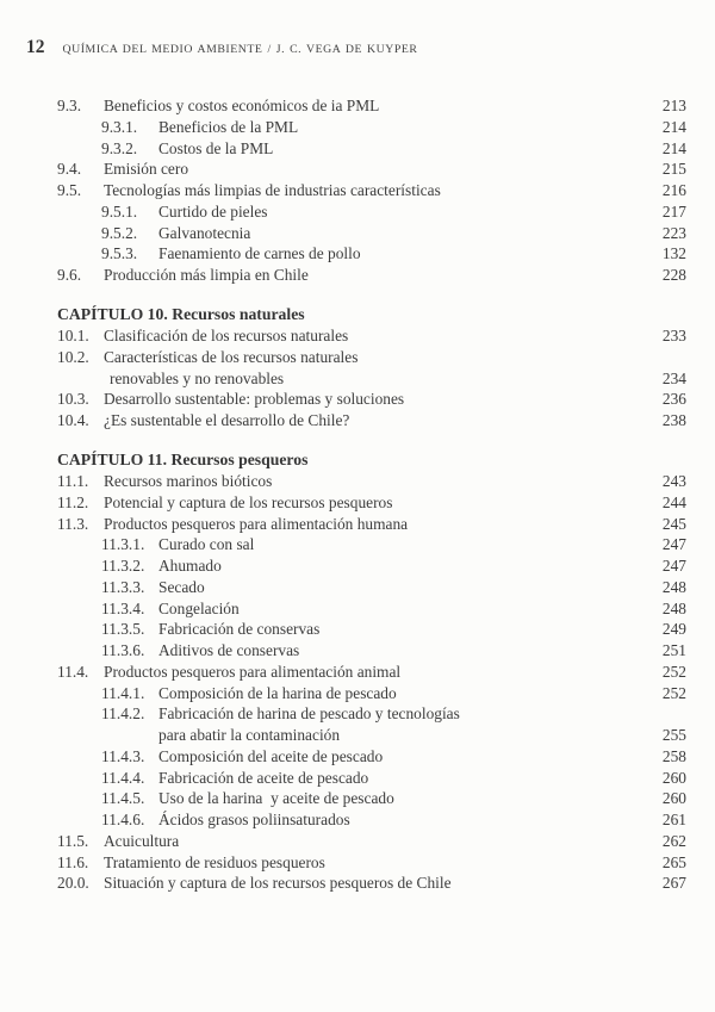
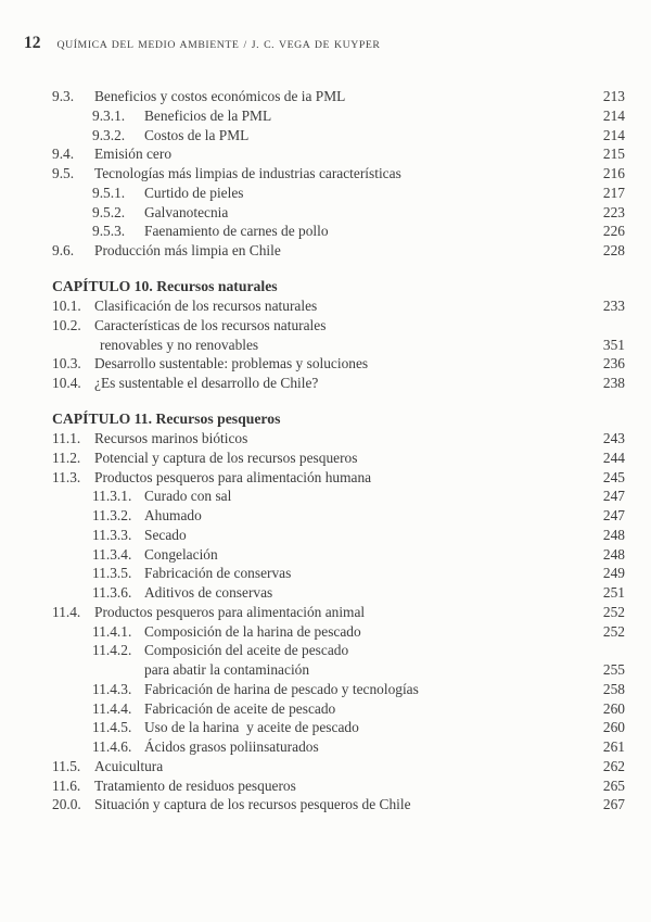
  12
  QUÍMICA DEL MEDIO AMBIENTE / J. C. VEGA DE KUYPER
  9.3.
  Beneficios y costos económicos de ia PML
  213
  9.3.1.
  Beneficios de la PML
  214
  9.3.2.
  Costos de la PML
  214
  9.4.
  Emisión cero
  215
  9.5.
  Tecnologías más limpias de industrias características
  216
  9.5.1.
  Curtido de pieles
  217
  9.5.2.
  Galvanotecnia
  223
  9.5.3.
  Faenamiento de carnes de pollo
- 132
+ 226
  9.6.
  Producción más limpia en Chile
  228
  CAPÍTULO 10. Recursos naturales
  10.1.
  Clasificación de los recursos naturales
  233
  10.2.
  Características de los recursos naturales
  renovables y no renovables
- 234
+ 351
  10.3.
  Desarrollo sustentable: problemas y soluciones
  236
  10.4.
  ¿Es sustentable el desarrollo de Chile?
  238
  CAPÍTULO 11. Recursos pesqueros
  11.1.
  Recursos marinos bióticos
  243
  11.2.
  Potencial y captura de los recursos pesqueros
  244
  11.3.
  Productos pesqueros para alimentación humana
  245
  11.3.1.
  Curado con sal
  247
  11.3.2.
  Ahumado
  247
  11.3.3.
  Secado
  248
  11.3.4.
  Congelación
  248
  11.3.5.
  Fabricación de conservas
  249
  11.3.6.
  Aditivos de conservas
  251
  11.4.
  Productos pesqueros para alimentación animal
  252
  11.4.1.
  Composición de la harina de pescado
  252
  11.4.2.
- Fabricación de harina de pescado y tecnologías
+ Composición del aceite de pescado
  para abatir la contaminación
  255
  11.4.3.
- Composición del aceite de pescado
+ Fabricación de harina de pescado y tecnologías
  258
  11.4.4.
  Fabricación de aceite de pescado
  260
  11.4.5.
  Uso de la harina y aceite de pescado
  260
  11.4.6.
  Ácidos grasos poliinsaturados
  261
  11.5.
  Acuicultura
  262
  11.6.
  Tratamiento de residuos pesqueros
  265
  20.0.
  Situación y captura de los recursos pesqueros de Chile
  267
